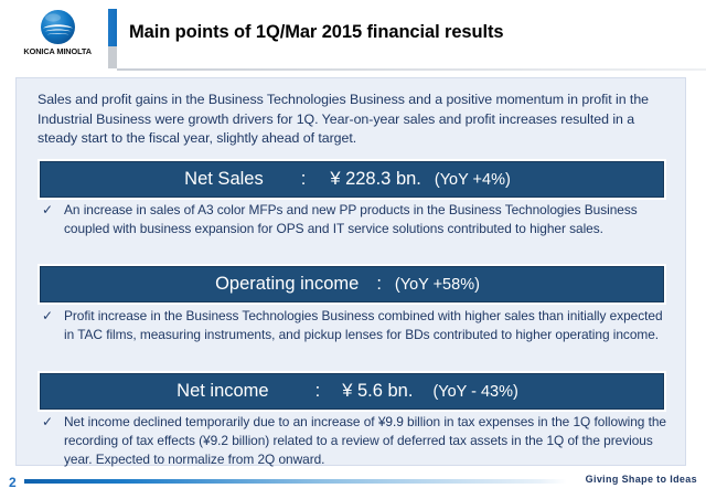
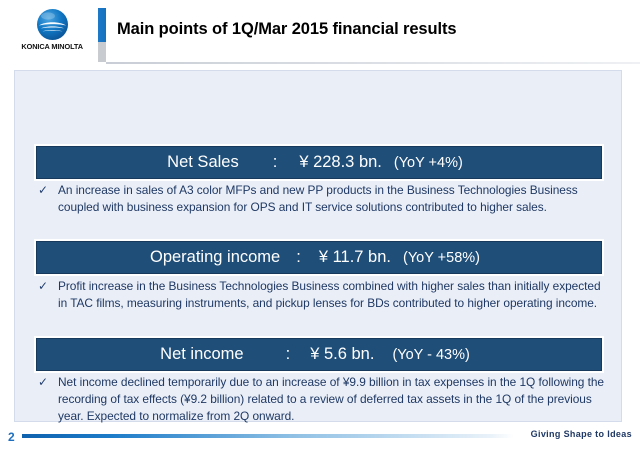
  KONICA MINOLTA
  Main points of 1Q/Mar 2015 financial results
- Sales and profit gains in the Business Technologies Business and a positive momentum in profit in the Industrial Business were growth drivers for 1Q. Year-on-year sales and profit increases resulted in a steady start to the fiscal year, slightly ahead of target.
  Net Sales
  :
  ¥ 228.3 bn.
  (YoY +4%)
  ✓
  An increase in sales of A3 color MFPs and new PP products in the Business Technologies Business coupled with business expansion for OPS and IT service solutions contributed to higher sales.
  Operating income
  :
+ ¥ 11.7 bn.
  (YoY +58%)
  ✓
  Profit increase in the Business Technologies Business combined with higher sales than initially expected in TAC films, measuring instruments, and pickup lenses for BDs contributed to higher operating income.
  Net income
  :
  ¥ 5.6 bn.
  (YoY - 43%)
  ✓
  Net income declined temporarily due to an increase of ¥9.9 billion in tax expenses in the 1Q following the recording of tax effects (¥9.2 billion) related to a review of deferred tax assets in the 1Q of the previous year. Expected to normalize from 2Q onward.
  2
  Giving Shape to Ideas
